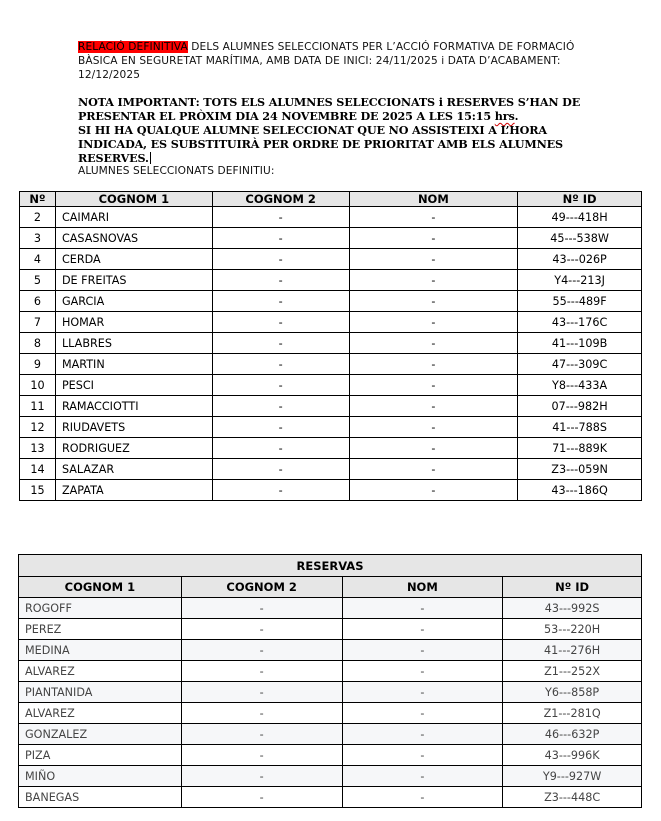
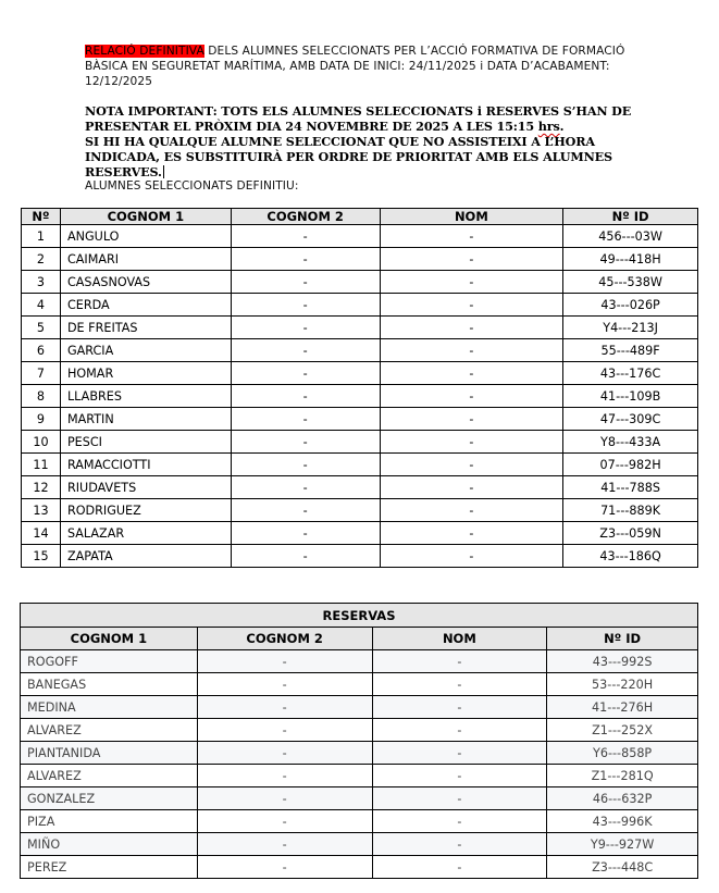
  RELACIÓ DEFINITIVA DELS ALUMNES SELECCIONATS PER L’ACCIÓ FORMATIVA DE FORMACIÓ BÀSICA EN SEGURETAT MARÍTIMA, AMB DATA DE INICI: 24/11/2025 i DATA D’ACABAMENT: 12/12/2025
  NOTA IMPORTANT: TOTS ELS ALUMNES SELECCIONATS i RESERVES S’HAN DE PRESENTAR EL PRÒXIM DIA 24 NOVEMBRE DE 2025 A LES 15:15 hrs.
  SI HI HA QUALQUE ALUMNE SELECCIONAT QUE NO ASSISTEIXI A L’HORA INDICADA, ES SUBSTITUIRÀ PER ORDRE DE PRIORITAT AMB ELS ALUMNES RESERVES.
  ALUMNES SELECCIONATS DEFINITIU:
  Nº	COGNOM 1	COGNOM 2	NOM	Nº ID
+ 1	ANGULO	-	-	456---03W
  2	CAIMARI	-	-	49---418H
  3	CASASNOVAS	-	-	45---538W
  4	CERDA	-	-	43---026P
  5	DE FREITAS	-	-	Y4---213J
  6	GARCIA	-	-	55---489F
  7	HOMAR	-	-	43---176C
  8	LLABRES	-	-	41---109B
  9	MARTIN	-	-	47---309C
  10	PESCI	-	-	Y8---433A
  11	RAMACCIOTTI	-	-	07---982H
  12	RIUDAVETS	-	-	41---788S
  13	RODRIGUEZ	-	-	71---889K
  14	SALAZAR	-	-	Z3---059N
  15	ZAPATA	-	-	43---186Q
  RESERVAS
  COGNOM 1	COGNOM 2	NOM	Nº ID
  ROGOFF	-	-	43---992S
- PEREZ	-	-	53---220H
+ BANEGAS	-	-	53---220H
  MEDINA	-	-	41---276H
  ALVAREZ	-	-	Z1---252X
  PIANTANIDA	-	-	Y6---858P
  ALVAREZ	-	-	Z1---281Q
  GONZALEZ	-	-	46---632P
  PIZA	-	-	43---996K
  MIÑO	-	-	Y9---927W
- BANEGAS	-	-	Z3---448C
+ PEREZ	-	-	Z3---448C
